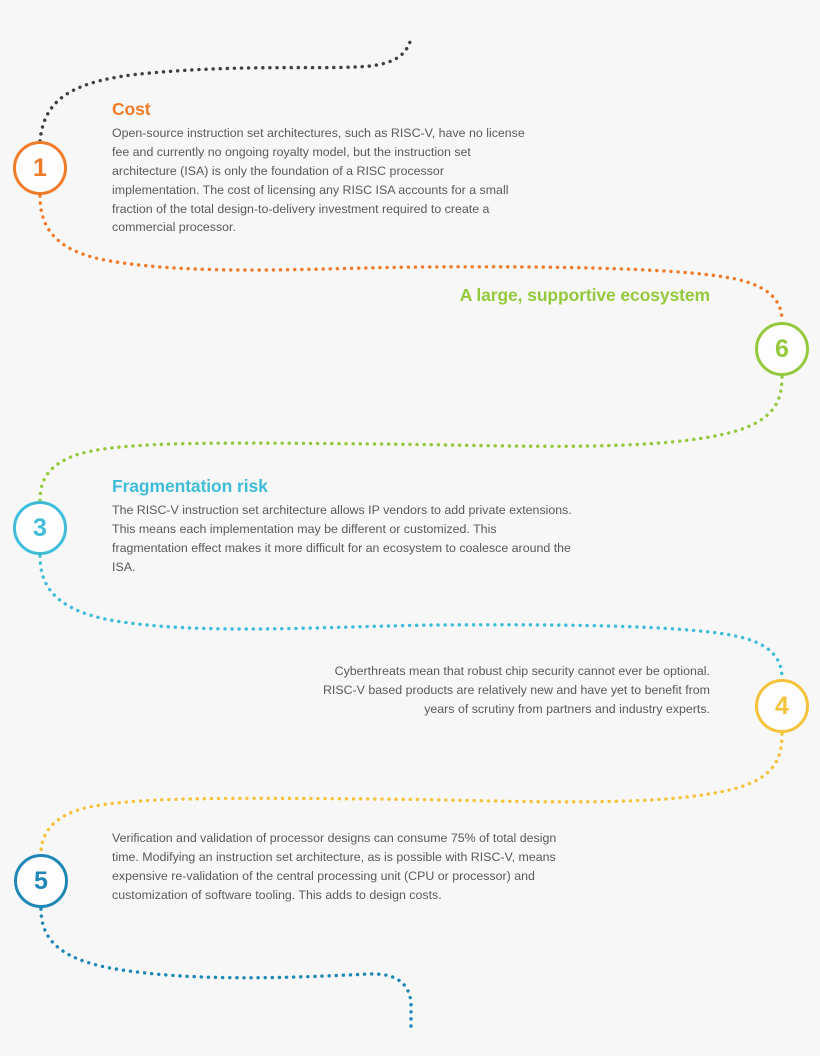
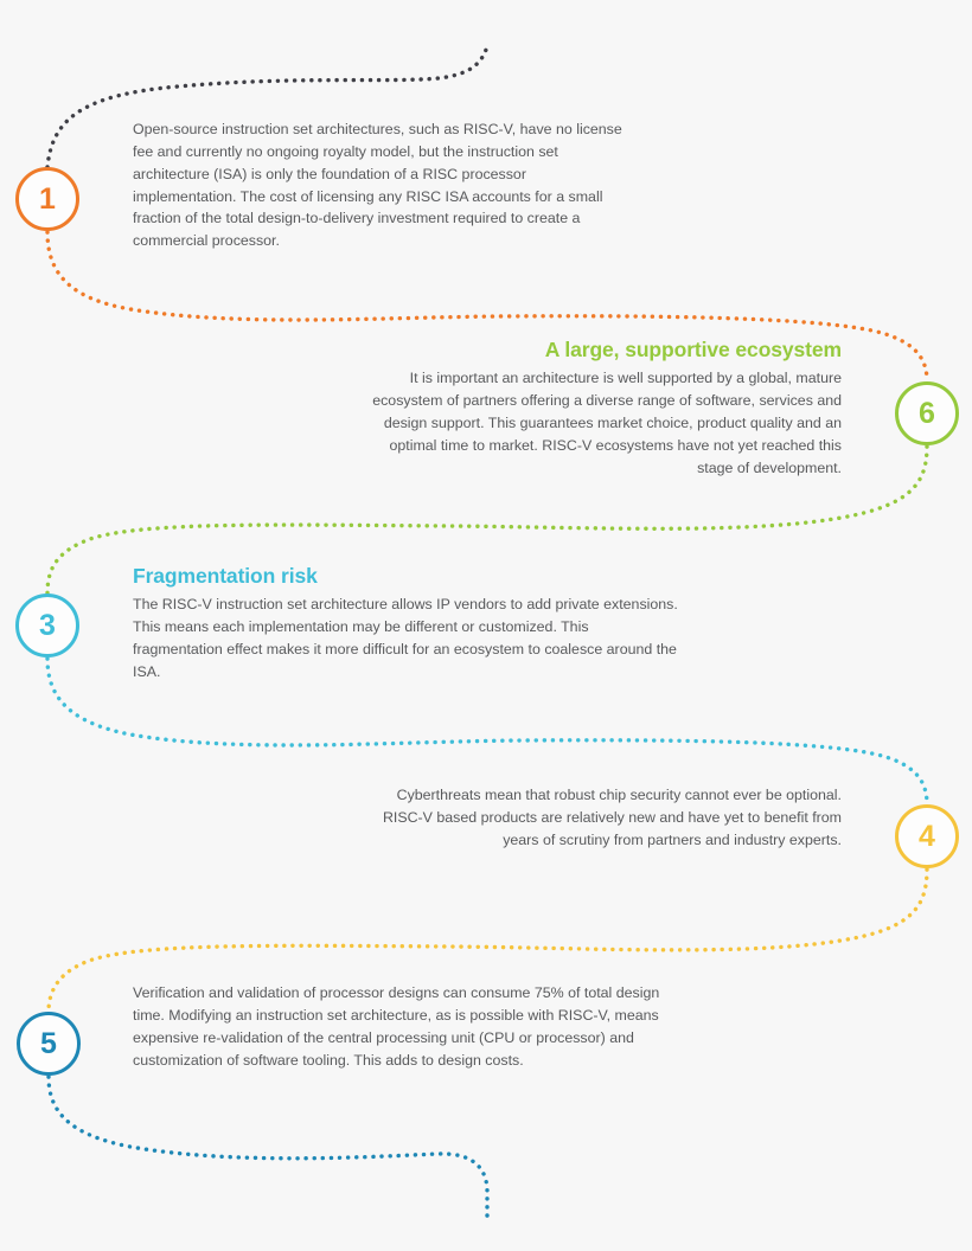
  1
- Cost
  Open-source instruction set architectures, such as RISC-V, have no license fee and currently no ongoing royalty model, but the instruction set architecture (ISA) is only the foundation of a RISC processor implementation. The cost of licensing any RISC ISA accounts for a small fraction of the total design-to-delivery investment required to create a commercial processor.
  6
  A large, supportive ecosystem
+ It is important an architecture is well supported by a global, mature ecosystem of partners offering a diverse range of software, services and design support. This guarantees market choice, product quality and an optimal time to market. RISC-V ecosystems have not yet reached this stage of development.
  3
  Fragmentation risk
  The RISC-V instruction set architecture allows IP vendors to add private extensions. This means each implementation may be different or customized. This fragmentation effect makes it more difficult for an ecosystem to coalesce around the ISA.
  4
  Cyberthreats mean that robust chip security cannot ever be optional. RISC-V based products are relatively new and have yet to benefit from years of scrutiny from partners and industry experts.
  5
  Verification and validation of processor designs can consume 75% of total design time. Modifying an instruction set architecture, as is possible with RISC-V, means expensive re-validation of the central processing unit (CPU or processor) and customization of software tooling. This adds to design costs.
